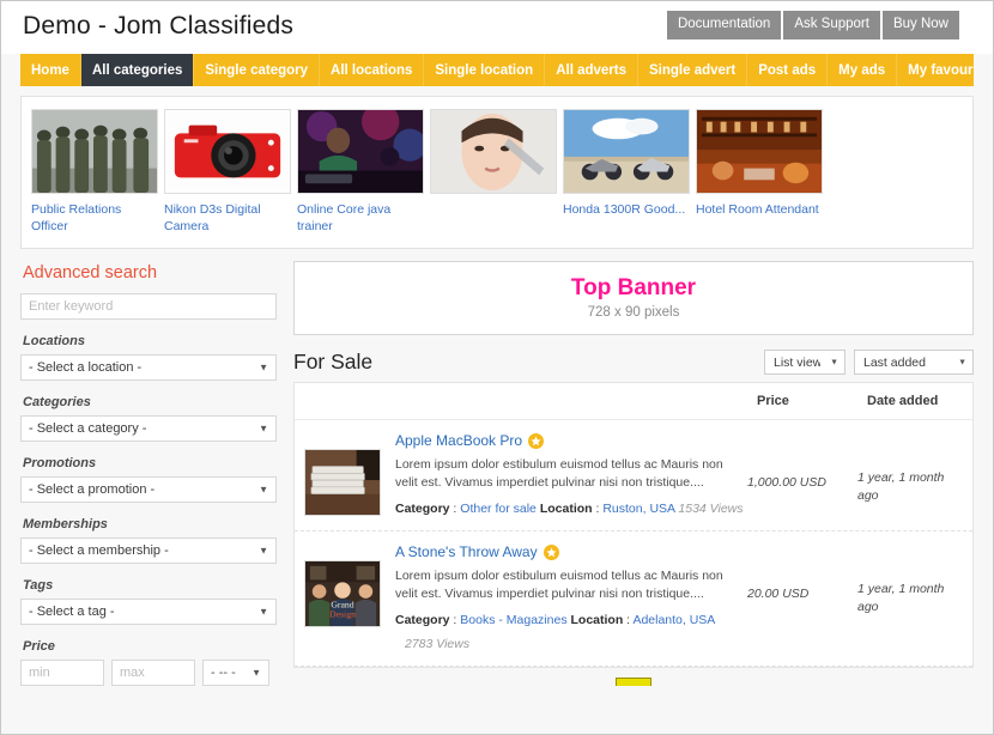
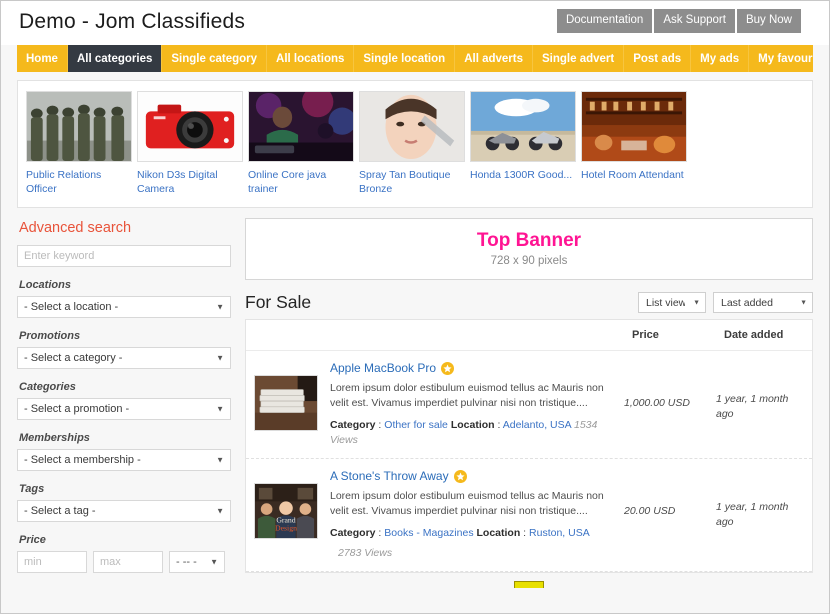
  Demo - Jom Classifieds
  Documentation
  Ask Support
  Buy Now
  Home
  All categories
  Single category
  All locations
  Single location
  All adverts
  Single advert
  Post ads
  My ads
  Public Relations Officer
  Nikon D3s Digital Camera
  Online Core java trainer
+ Spray Tan Boutique Bronze
  Honda 1300R Good...
  Hotel Room Attendant
  Advanced search
  Enter keyword
  Locations
  - Select a location -
  ▼
- Categories
+ Promotions
  - Select a category -
  ▼
- Promotions
+ Categories
  - Select a promotion -
  ▼
  Memberships
  - Select a membership -
  ▼
  Tags
  - Select a tag -
  ▼
  Price
  min
  max
  - -- -
  ▼
  Top Banner
  728 x 90 pixels
  For Sale
  List view
  Last added
  Price
  Date added
  Apple MacBook Pro
  Lorem ipsum dolor estibulum euismod tellus ac Mauris non velit est. Vivamus imperdiet pulvinar nisi non tristique....
- Category : Other for sale Location : Ruston, USA 1534 Views
+ Category : Other for sale Location : Adelanto, USA 1534 Views
  1,000.00 USD
  1 year, 1 month ago
  Grand
  Design
  A Stone's Throw Away
  Lorem ipsum dolor estibulum euismod tellus ac Mauris non velit est. Vivamus imperdiet pulvinar nisi non tristique....
- Category : Books - Magazines Location : Adelanto, USA
+ Category : Books - Magazines Location : Ruston, USA
  2783 Views
  20.00 USD
  1 year, 1 month ago
